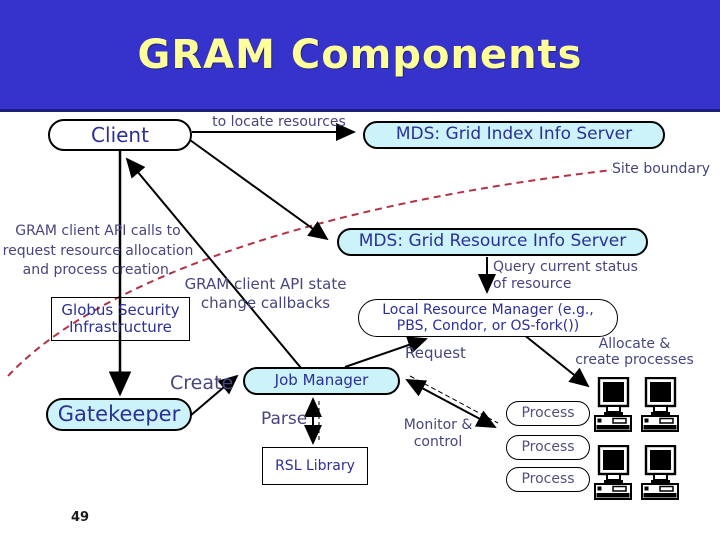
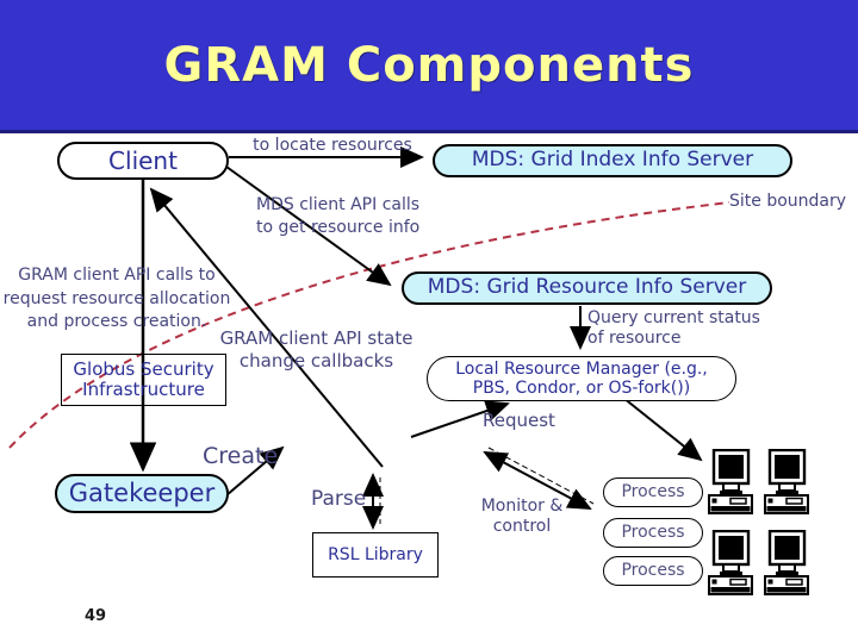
  GRAM Components
  Client
  MDS: Grid Index Info Server
  MDS: Grid Resource Info Server
  Globus Security
  Infrastructure
  Gatekeeper
- Job Manager
  Local Resource Manager (e.g.,
  PBS, Condor, or OS-fork())
  RSL Library
  Process
  Process
  Process
  to locate resources
+ MDS client API calls
+ to get resource info
  Site boundary
  GRAM client API calls to
  request resource allocation
  and process creation.
  GRAM client API state
  change callbacks
  Create
  Parse
  Request
  Query current status
  of resource
- Allocate &
- create processes
  Monitor &
  control
  49
